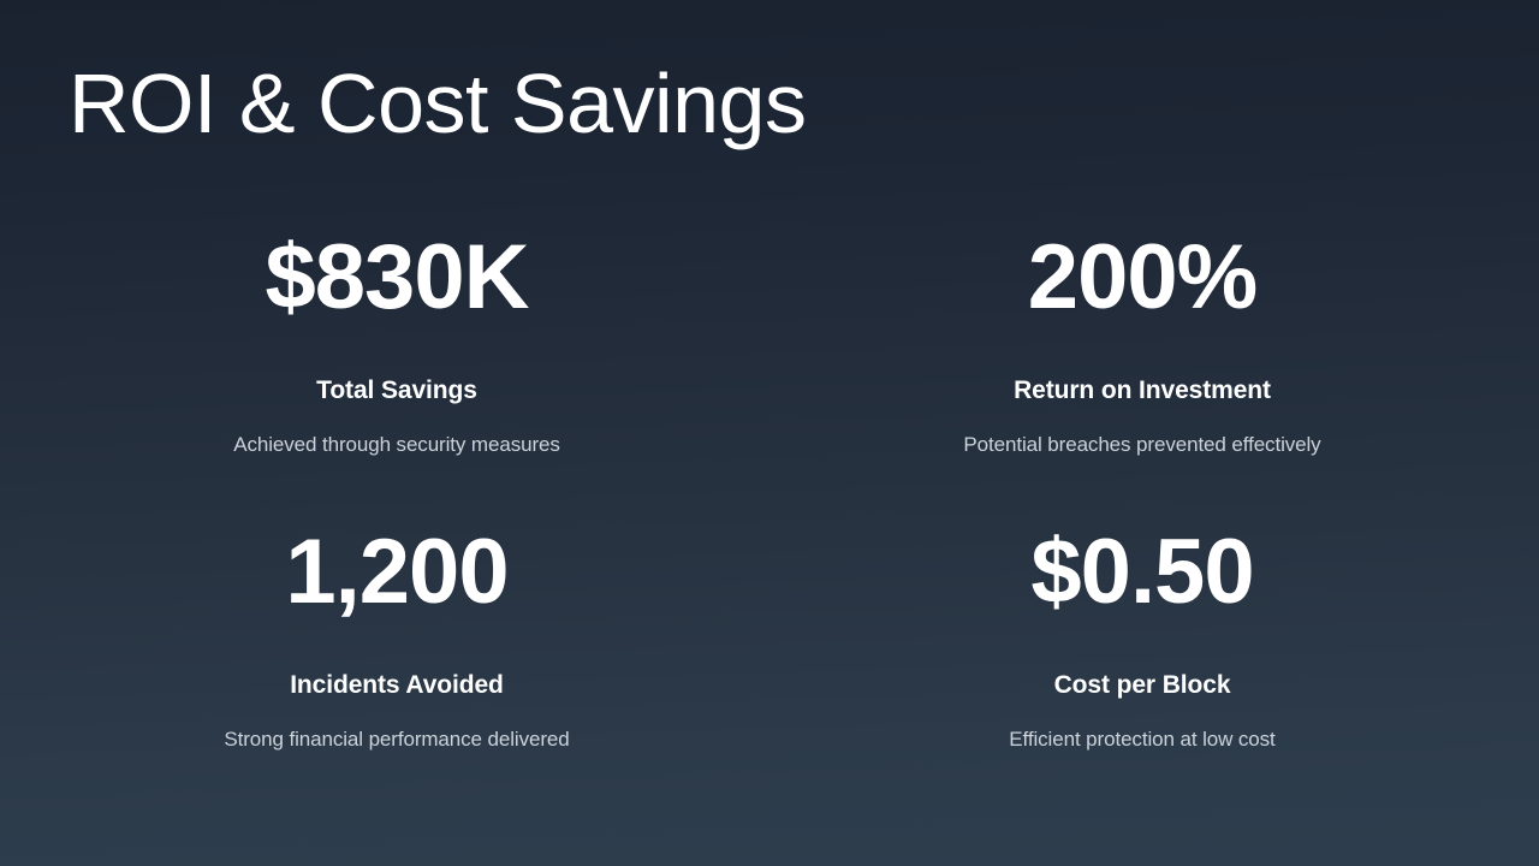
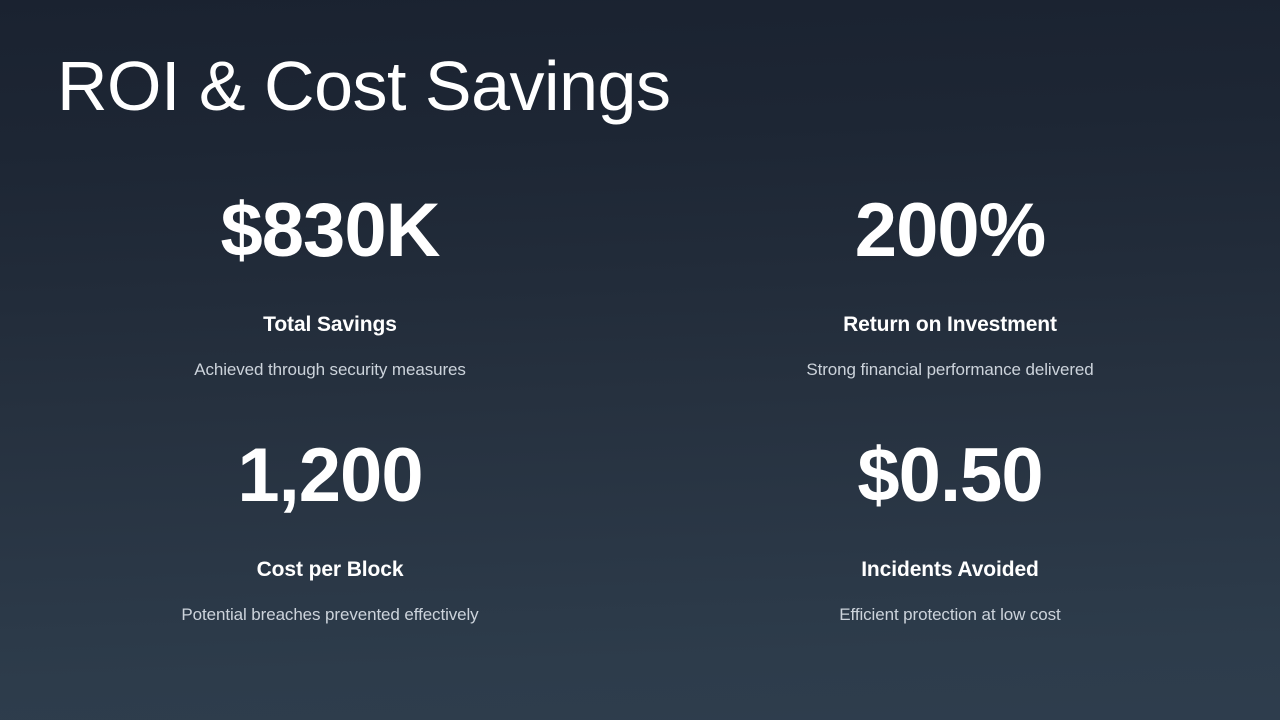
  ROI & Cost Savings
  $830K
  Total Savings
  Achieved through security measures
  200%
  Return on Investment
- Potential breaches prevented effectively
+ Strong financial performance delivered
  1,200
- Incidents Avoided
+ Cost per Block
- Strong financial performance delivered
+ Potential breaches prevented effectively
  $0.50
- Cost per Block
+ Incidents Avoided
  Efficient protection at low cost
